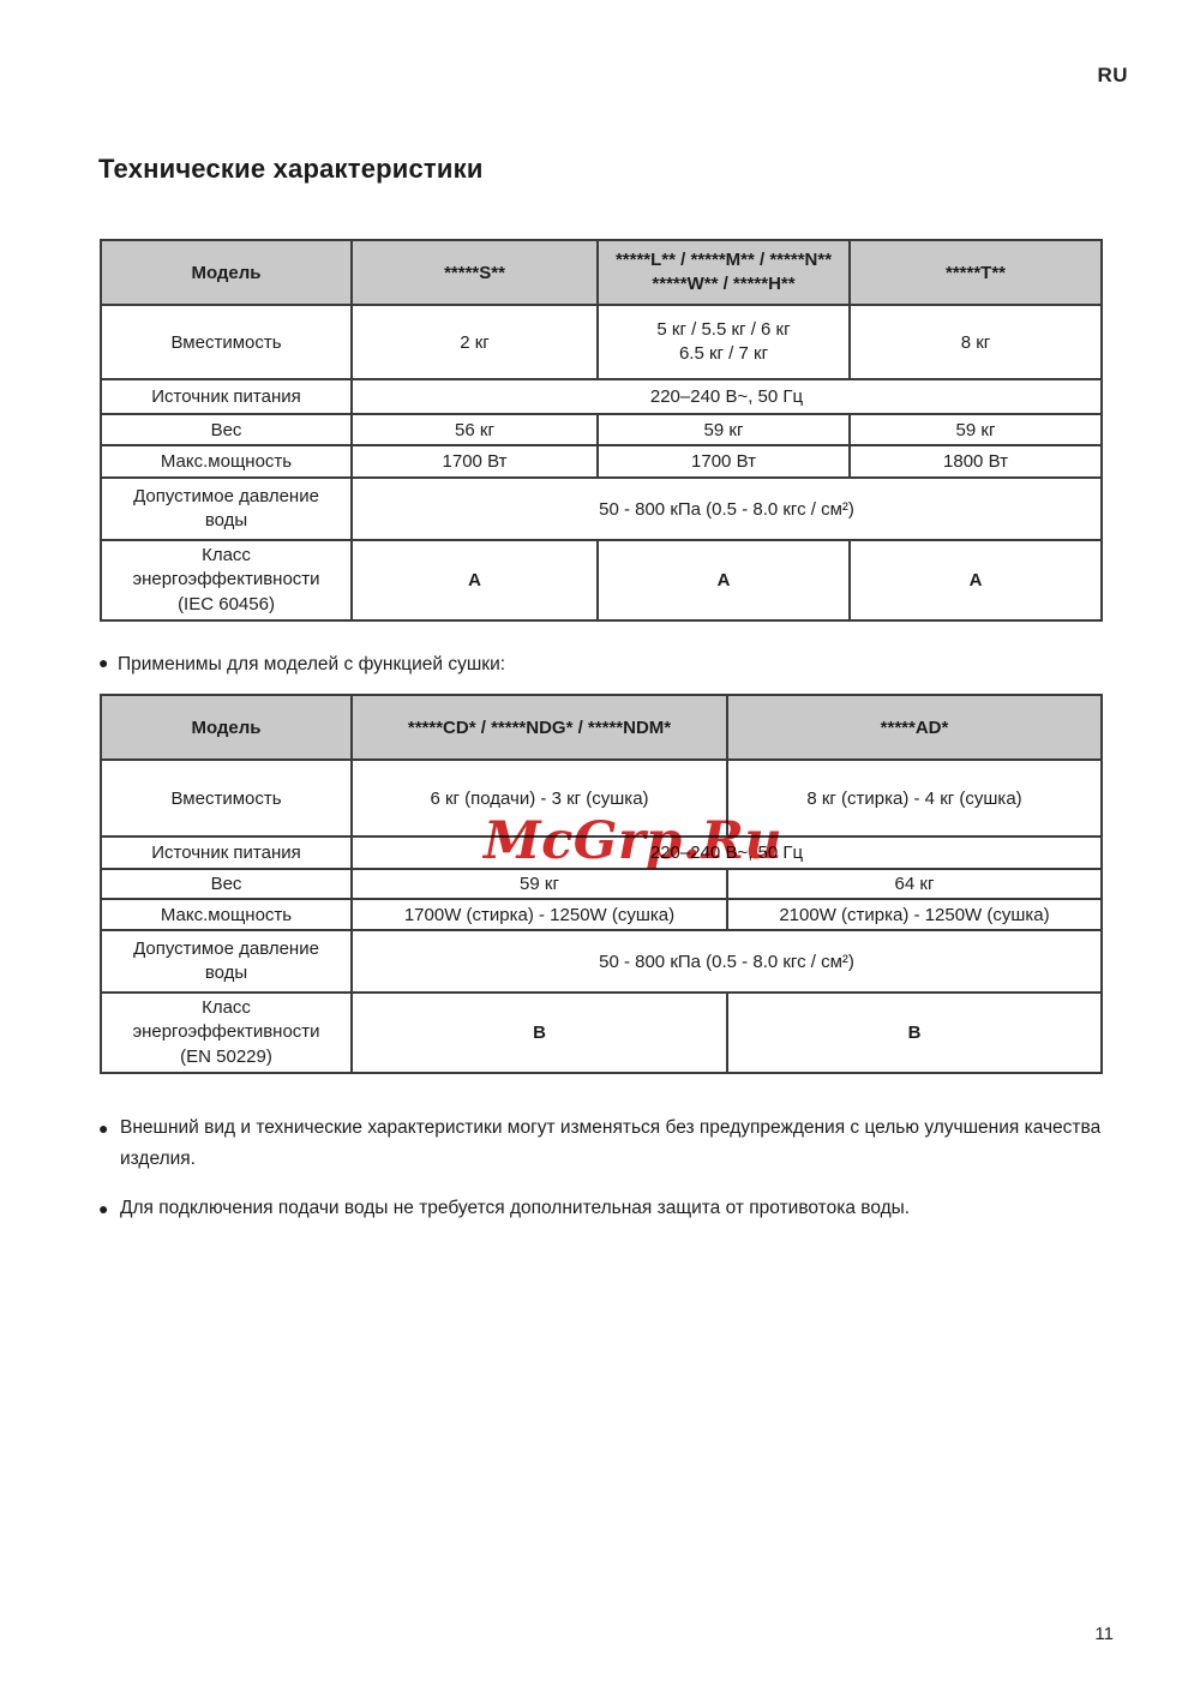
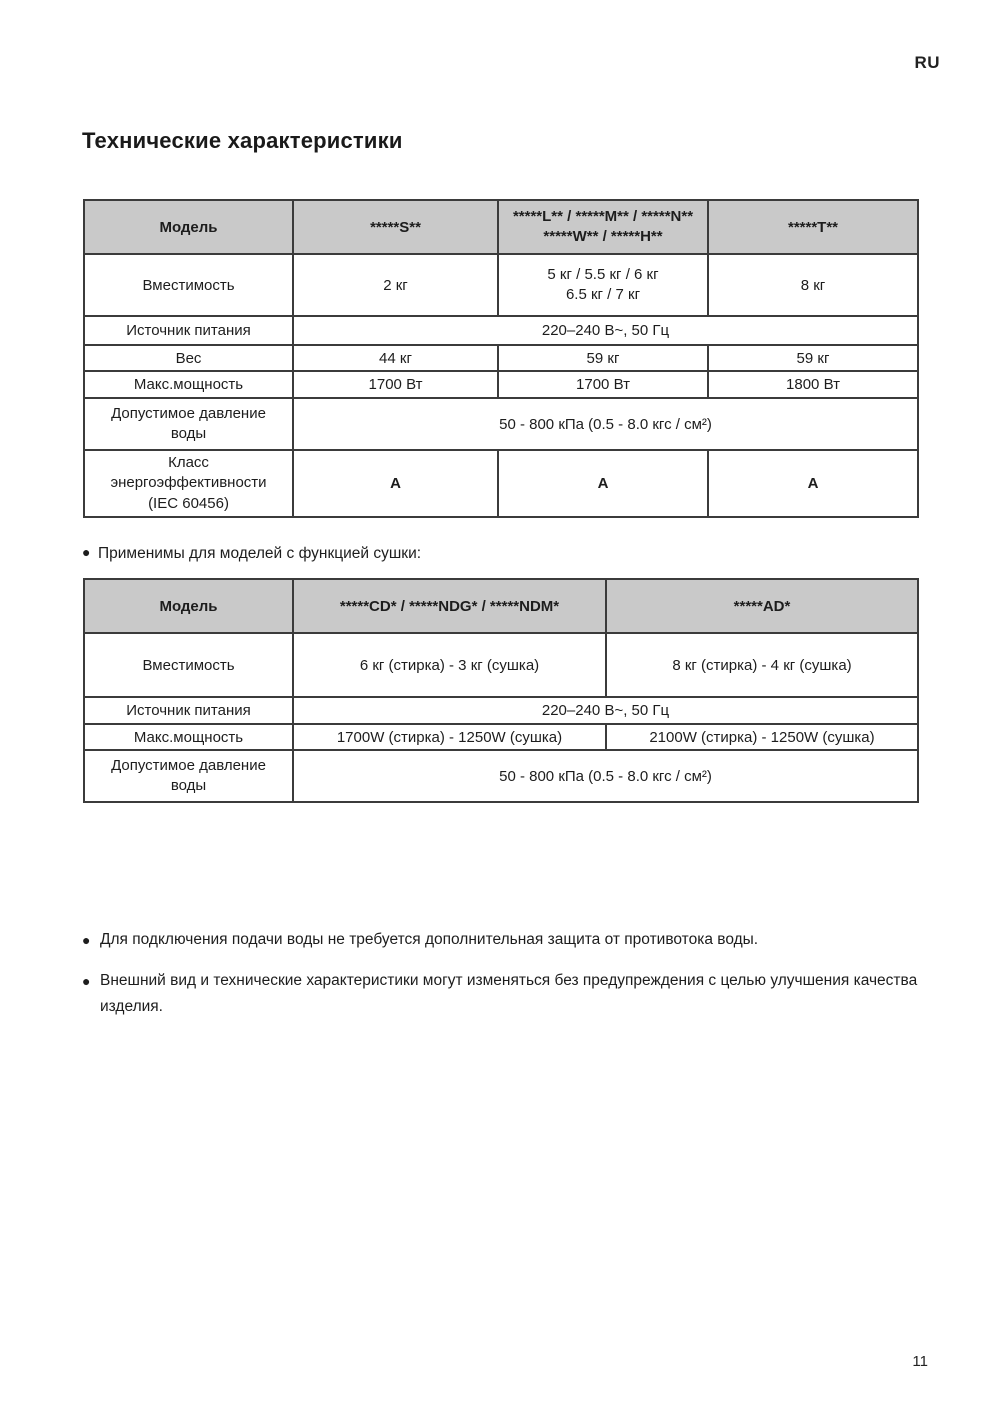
  RU
  Технические характеристики
  Модель	*****S**	*****L** / *****M** / *****N** *****W** / *****H**	*****T**
  Вместимость	2 кг	5 кг / 5.5 кг / 6 кг 6.5 кг / 7 кг	8 кг
  Источник питания	220–240 В~, 50 Гц
- Вес	56 кг	59 кг	59 кг
+ Вес	44 кг	59 кг	59 кг
  Макс.мощность	1700 Вт	1700 Вт	1800 Вт
  Допустимое давление воды	50 - 800 кПа (0.5 - 8.0 кгс / см²)
  Класс энергоэффективности (IEC 60456)	A	A	A
  ● Применимы для моделей с функцией сушки:
  Модель	*****CD* / *****NDG* / *****NDM*	*****AD*
- Вместимость	6 кг (подачи) - 3 кг (сушка)	8 кг (стирка) - 4 кг (сушка)
+ Вместимость	6 кг (стирка) - 3 кг (сушка)	8 кг (стирка) - 4 кг (сушка)
  Источник питания	220–240 В~, 50 Гц
- Вес	59 кг	64 кг
  Макс.мощность	1700W (стирка) - 1250W (сушка)	2100W (стирка) - 1250W (сушка)
  Допустимое давление воды	50 - 800 кПа (0.5 - 8.0 кгс / см²)
- Класс энергоэффективности (EN 50229)	B	B
- McGrp.Ru
  ●
- Внешний вид и технические характеристики могут изменяться без предупреждения с целью улучшения качества изделия.
+ Для подключения подачи воды не требуется дополнительная защита от противотока воды.
  ●
- Для подключения подачи воды не требуется дополнительная защита от противотока воды.
+ Внешний вид и технические характеристики могут изменяться без предупреждения с целью улучшения качества изделия.
  11
